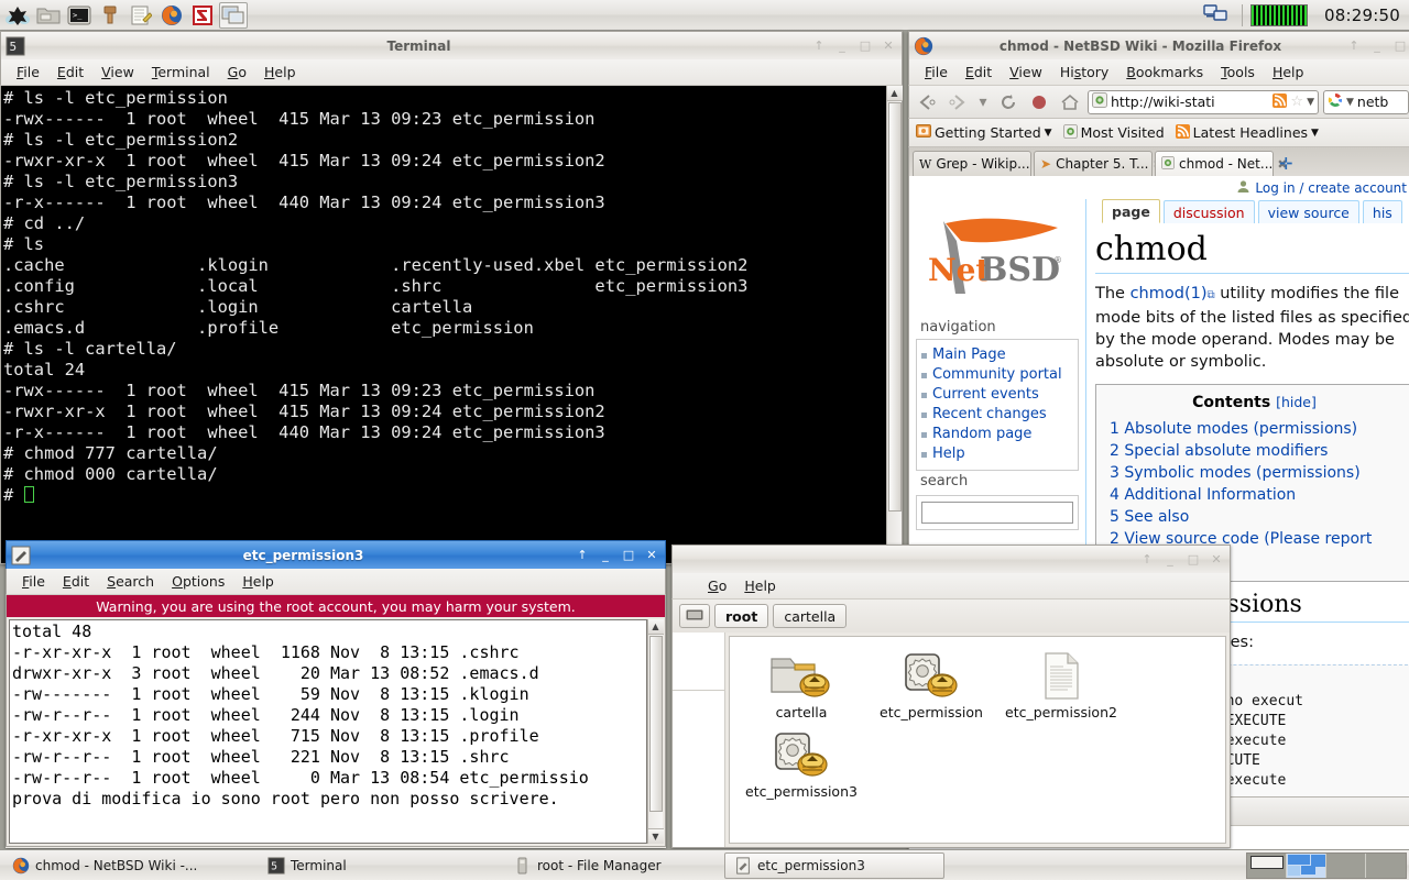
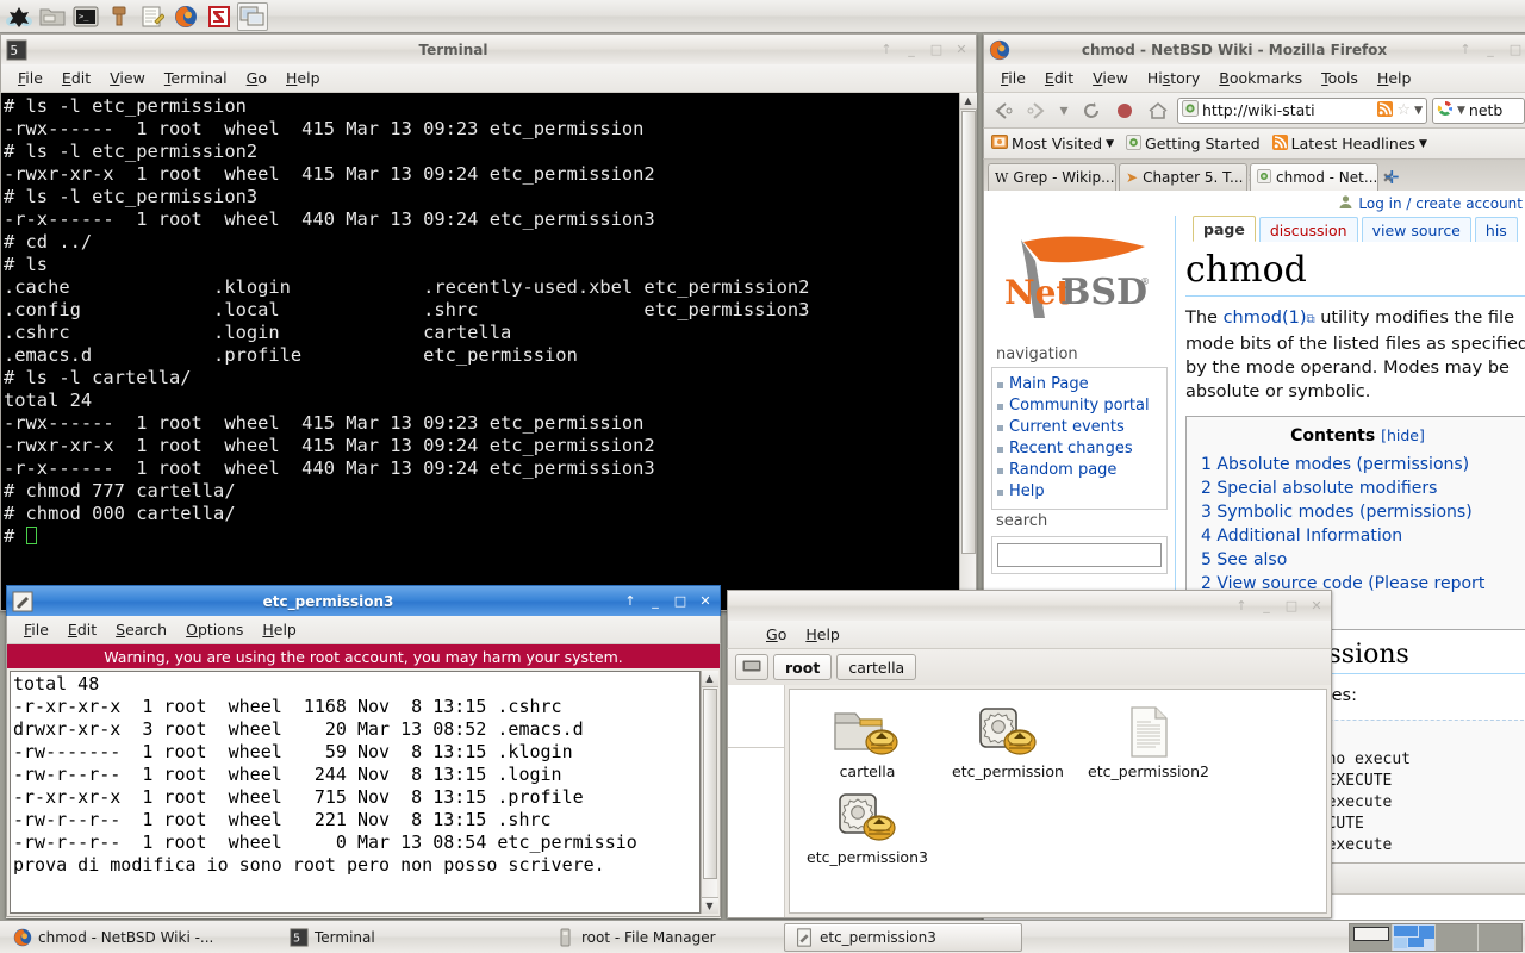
  >_
- 08:29:50
  5
  Terminal
  ↑
  _
  □
  ✕
  File
  Edit
  View
  Terminal
  Go
  Help
  # ls -l etc_permission
  -rwx------ 1 root wheel 415 Mar 13 09:23 etc_permission
  # ls -l etc_permission2
  -rwxr-xr-x 1 root wheel 415 Mar 13 09:24 etc_permission2
  # ls -l etc_permission3
  -r-x------ 1 root wheel 440 Mar 13 09:24 etc_permission3
  # cd ../
  # ls
  .cache .klogin .recently-used.xbel etc_permission2
  .config .local .shrc etc_permission3
  .cshrc .login cartella
  .emacs.d .profile etc_permission
  # ls -l cartella/
  total 24
  -rwx------ 1 root wheel 415 Mar 13 09:23 etc_permission
  -rwxr-xr-x 1 root wheel 415 Mar 13 09:24 etc_permission2
  -r-x------ 1 root wheel 440 Mar 13 09:24 etc_permission3
  # chmod 777 cartella/
  # chmod 000 cartella/
  #
  ▲
  chmod - NetBSD Wiki - Mozilla Firefox
  ↑
  _
  □
  File
  Edit
  View
  History
  Bookmarks
  Tools
  Help
  ▾
  http://wiki-stati
  ☆
  ▼
  ▼
  netb
- Getting Started
+ Most Visited
  ▼
- Most Visited
+ Getting Started
  Latest Headlines
  ▼
  W
  Grep - Wikip...
  ➤
  Chapter 5. T...
  chmod - Net...
  ✖
  ✛
  Log in / create account
  Net
  BSD
  ®
  navigation
  Main Page
  Community portal
  Current events
  Recent changes
  Random page
  Help
  search
  page
  discussion
  view source
  his
  chmod
  The chmod(1)⧉ utility modifies the file mode bits of the listed files as specified by the mode operand. Modes may be absolute or symbolic.
  Contents [hide]
  1 Absolute modes (permissions)
  2 Special absolute modifiers
  3 Symbolic modes (permissions)
  4 Additional Information
  5 See also
  2 View source code (Please report
  ↑
  _
  □
  ✕
  Go
  Help
  root
  cartella
  cartella
  etc_permission
  etc_permission2
  etc_permission3
  etc_permission3
  ↑
  _
  □
  ✕
  File
  Edit
  Search
  Options
  Help
  Warning, you are using the root account, you may harm your system.
  total 48
  -r-xr-xr-x 1 root wheel 1168 Nov 8 13:15 .cshrc
  drwxr-xr-x 3 root wheel 20 Mar 13 08:52 .emacs.d
  -rw------- 1 root wheel 59 Nov 8 13:15 .klogin
  -rw-r--r-- 1 root wheel 244 Nov 8 13:15 .login
  -r-xr-xr-x 1 root wheel 715 Nov 8 13:15 .profile
  -rw-r--r-- 1 root wheel 221 Nov 8 13:15 .shrc
  -rw-r--r-- 1 root wheel 0 Mar 13 08:54 etc_permissio
  prova di modifica io sono root pero non posso scrivere.
  ▲
  ▼
  chmod - NetBSD Wiki -...
  5
  Terminal
  root - File Manager
  etc_permission3
